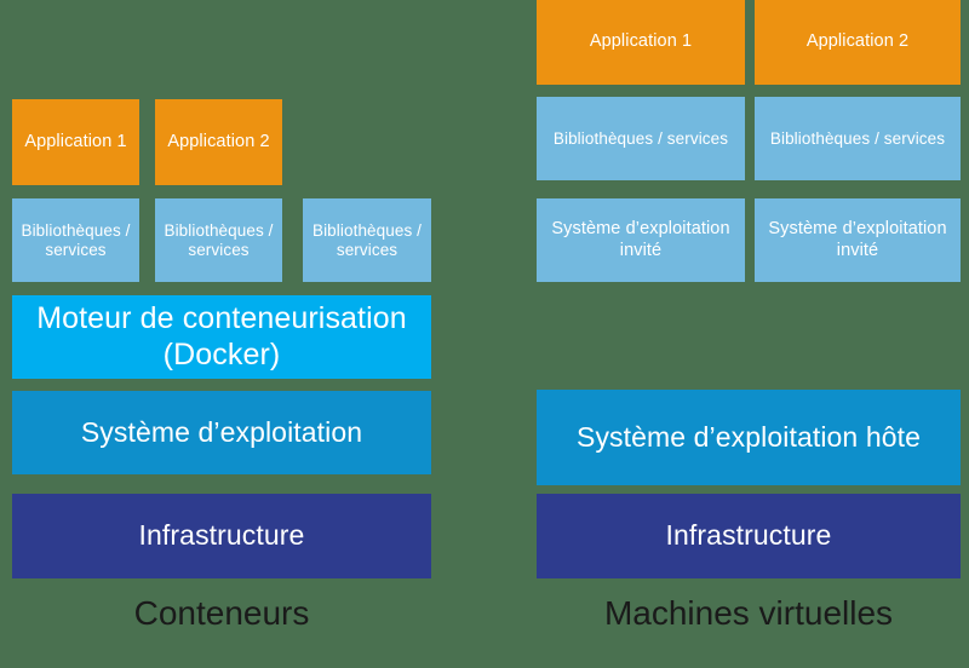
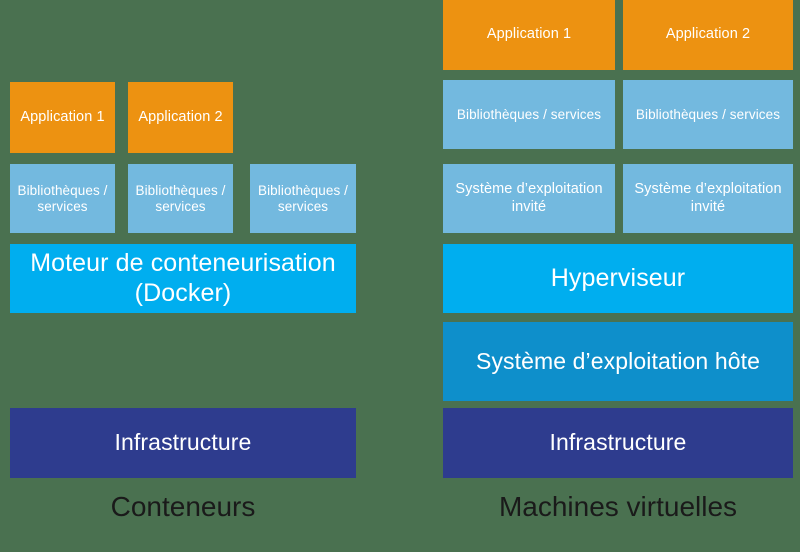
  Application 1
  Application 2
  Bibliothèques / services
  Bibliothèques / services
  Bibliothèques / services
  Moteur de conteneurisation (Docker)
- Système d’exploitation
  Infrastructure
  Conteneurs
  Application 1
  Application 2
  Bibliothèques / services
  Bibliothèques / services
  Système d’exploitation invité
  Système d’exploitation invité
+ Hyperviseur
  Système d’exploitation hôte
  Infrastructure
  Machines virtuelles
